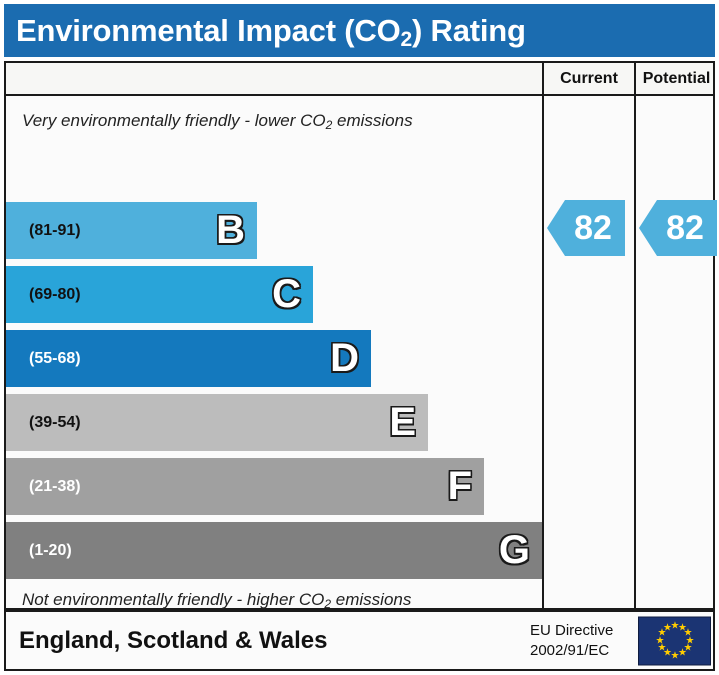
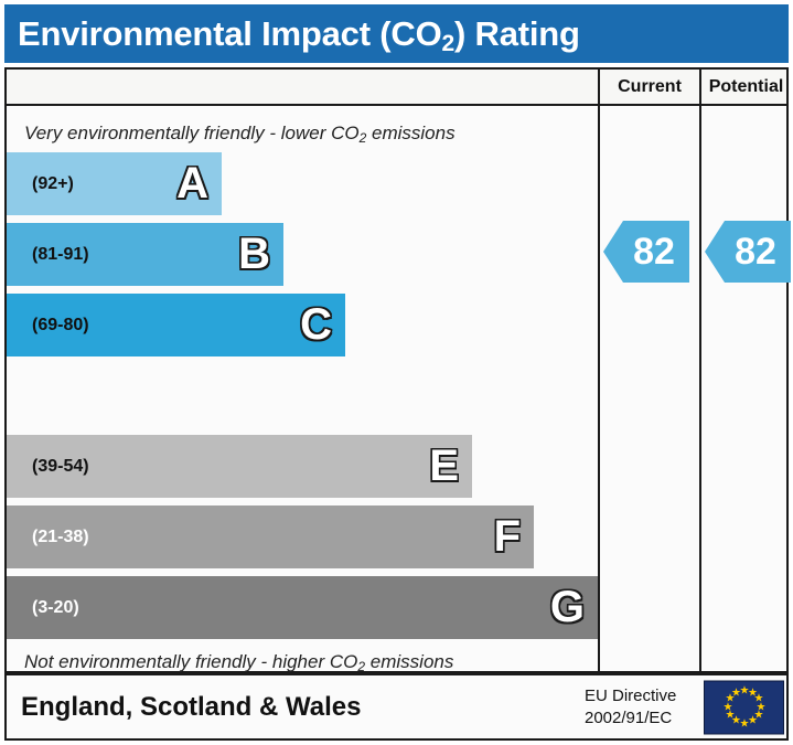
  Environmental Impact (CO2) Rating
  Current
  Potential
  Very environmentally friendly - lower CO2 emissions
  Not environmentally friendly - higher CO2 emissions
+ (92+)
+ A
  (81-91)
  B
  (69-80)
  C
- (55-68)
- D
  (39-54)
  E
  (21-38)
  F
- (1-20)
+ (3-20)
  G
  82
  82
  England, Scotland & Wales
  EU Directive
  2002/91/EC
